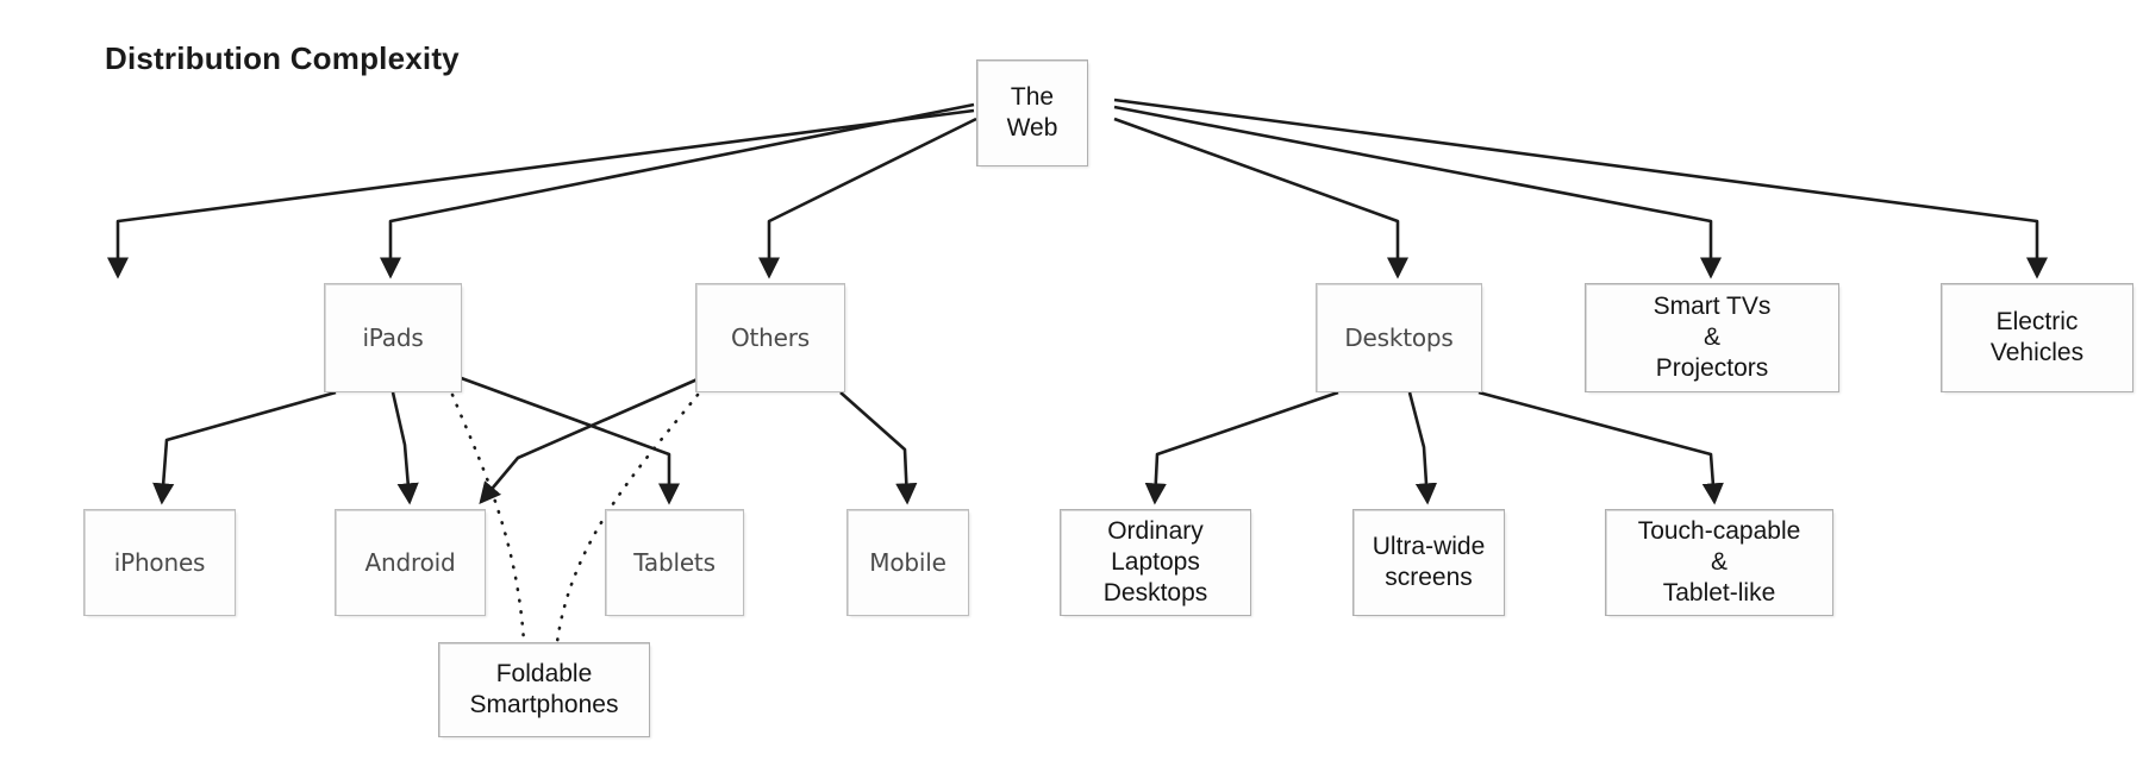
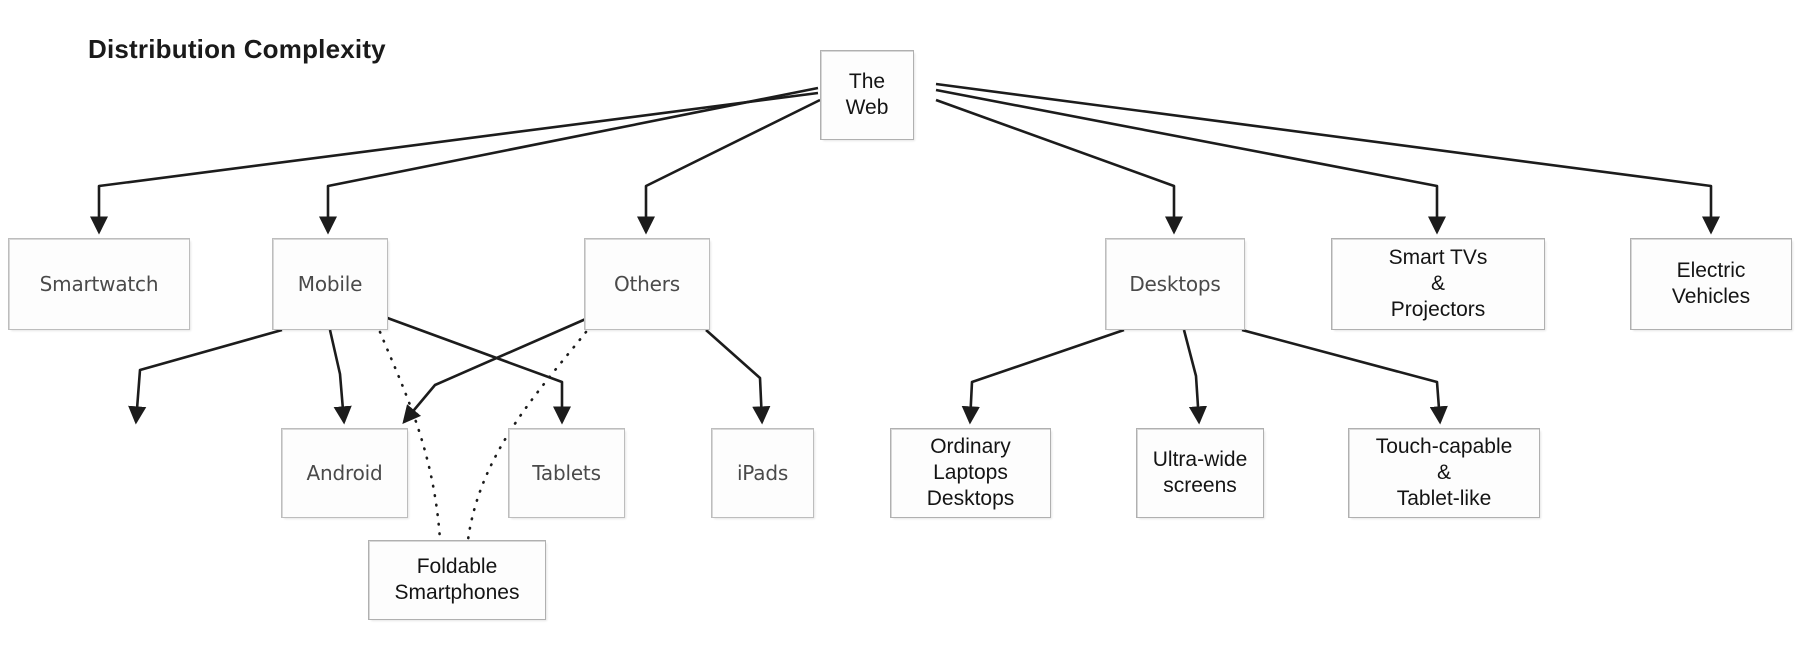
  Distribution Complexity
  The
  Web
+ Smartwatch
- iPads
+ Mobile
  Others
  Desktops
  Smart TVs
  &
  Projectors
  Electric
  Vehicles
- iPhones
  Android
  Tablets
- Mobile
+ iPads
  Ordinary
  Laptops
  Desktops
  Ultra-wide
  screens
  Touch-capable
  &
  Tablet-like
  Foldable
  Smartphones
